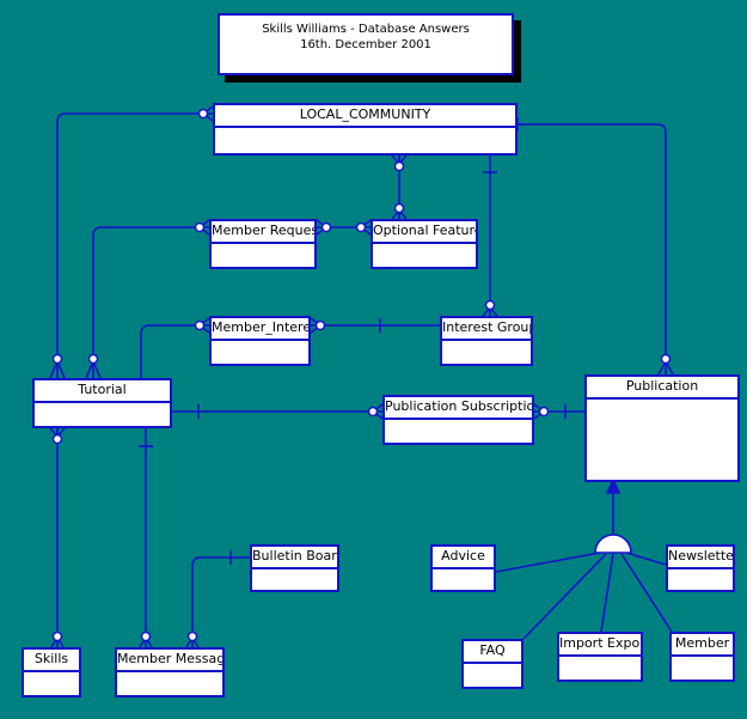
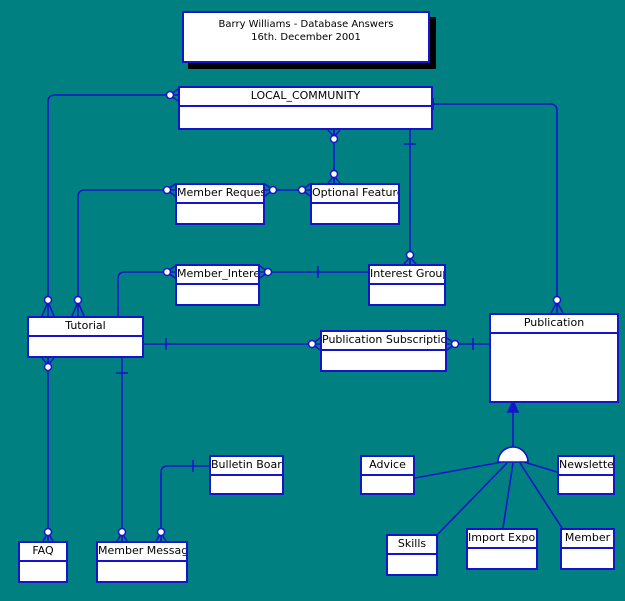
- Skills Williams - Database Answers
+ Barry Williams - Database Answers
  16th. December 2001
  LOCAL_COMMUNITY
  Member Reque
  Optional Featur
  Member_Intere
  Interest Grou
  Tutorial
  Publication Subscriptio
  Publication
  Bulletin Boar
  Advice
  Newslette
- Skills
+ FAQ
  Member Messag
- FAQ
+ Skills
  Import Expo
  Member
